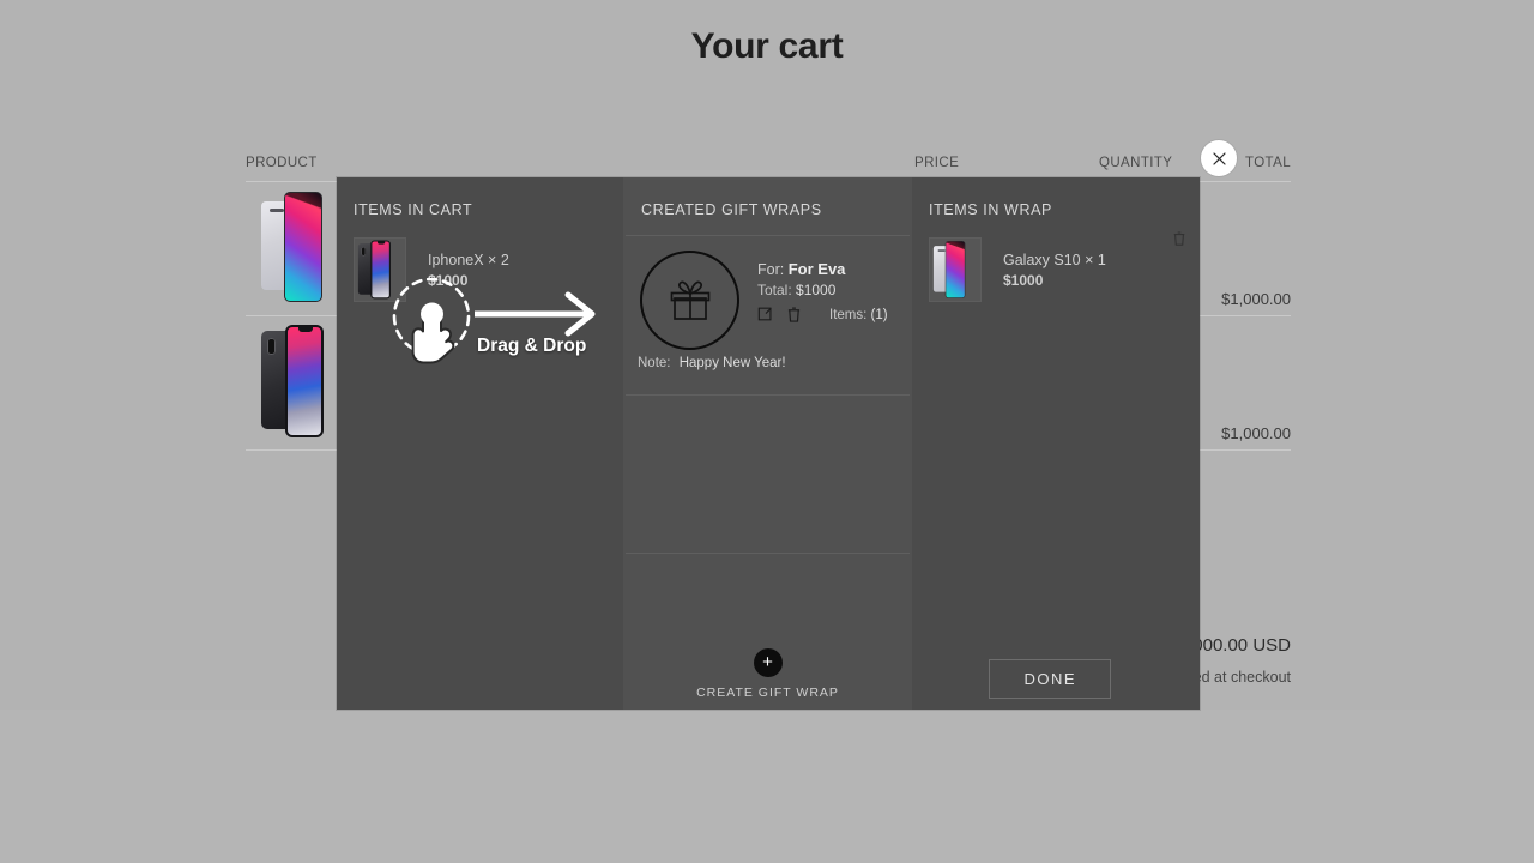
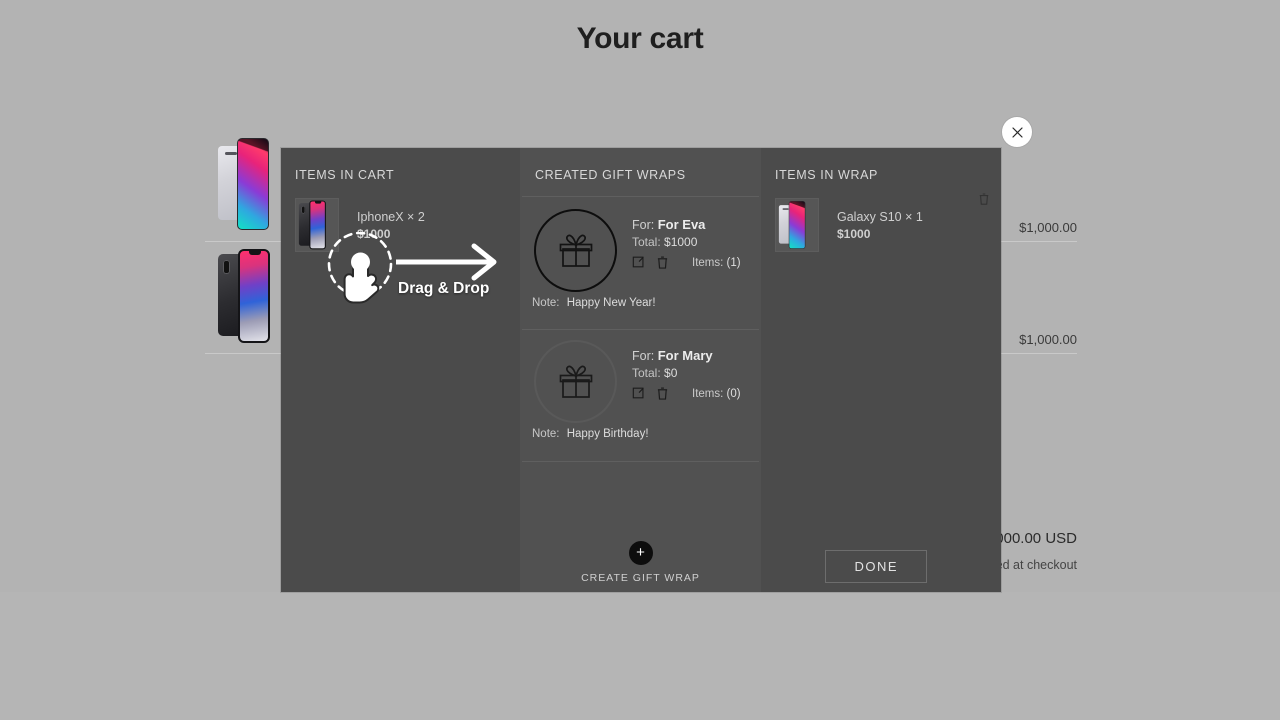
  Your cart
- PRODUCT
- PRICE
- QUANTITY
- TOTAL
  $1,000.00
  $1,000.00
  ITEMS IN CART
  IphoneX × 2
  1000
  CREATED GIFT WRAPS
  For: For Eva
  Total: $1000
  Items: (1)
  Note: Happy New Year!
+ For: For Mary
+ Total: $0
+ Items: (0)
+ Note: Happy Birthday!
  +
  CREATE GIFT WRAP
  ITEMS IN WRAP
  Galaxy S10 × 1
  $1000
  DONE
  Drag & Drop
